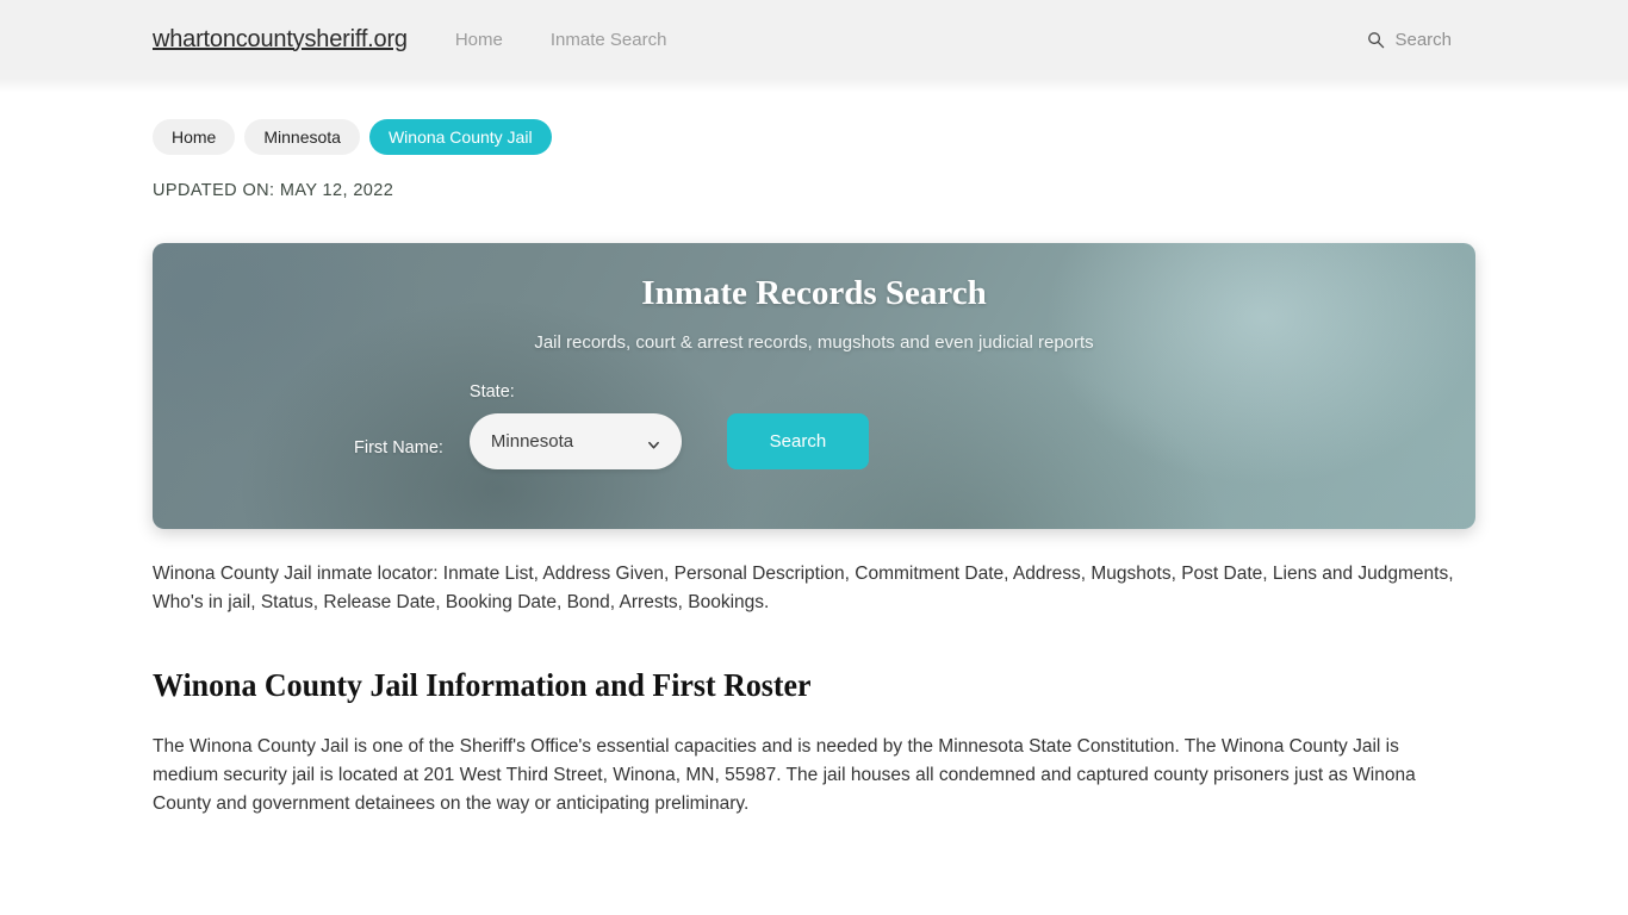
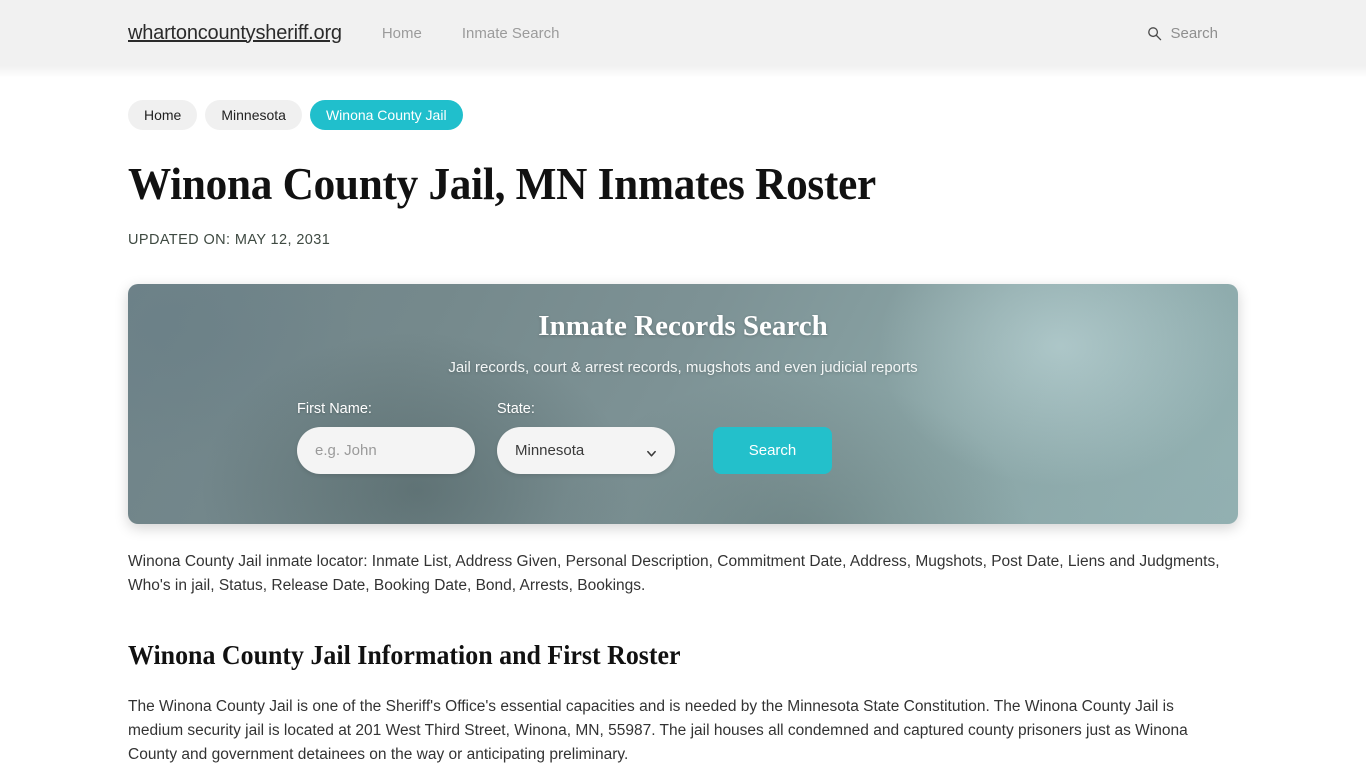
  whartoncountysheriff.org
  Home
  Inmate Search
  Search
  Home
  Minnesota
  Winona County Jail
+ Winona County Jail, MN Inmates Roster
- UPDATED ON: MAY 12, 2022
+ UPDATED ON: MAY 12, 2031
  Inmate Records Search
  Jail records, court & arrest records, mugshots and even judicial reports
  First Name:
+ e.g. John
  State:
  Minnesota
  Search
  Winona County Jail inmate locator: Inmate List, Address Given, Personal Description, Commitment Date, Address, Mugshots, Post Date, Liens and Judgments, Who's in jail, Status, Release Date, Booking Date, Bond, Arrests, Bookings.
  Winona County Jail Information and First Roster
  The Winona County Jail is one of the Sheriff's Office's essential capacities and is needed by the Minnesota State Constitution. The Winona County Jail is medium security jail is located at 201 West Third Street, Winona, MN, 55987. The jail houses all condemned and captured county prisoners just as Winona County and government detainees on the way or anticipating preliminary.
